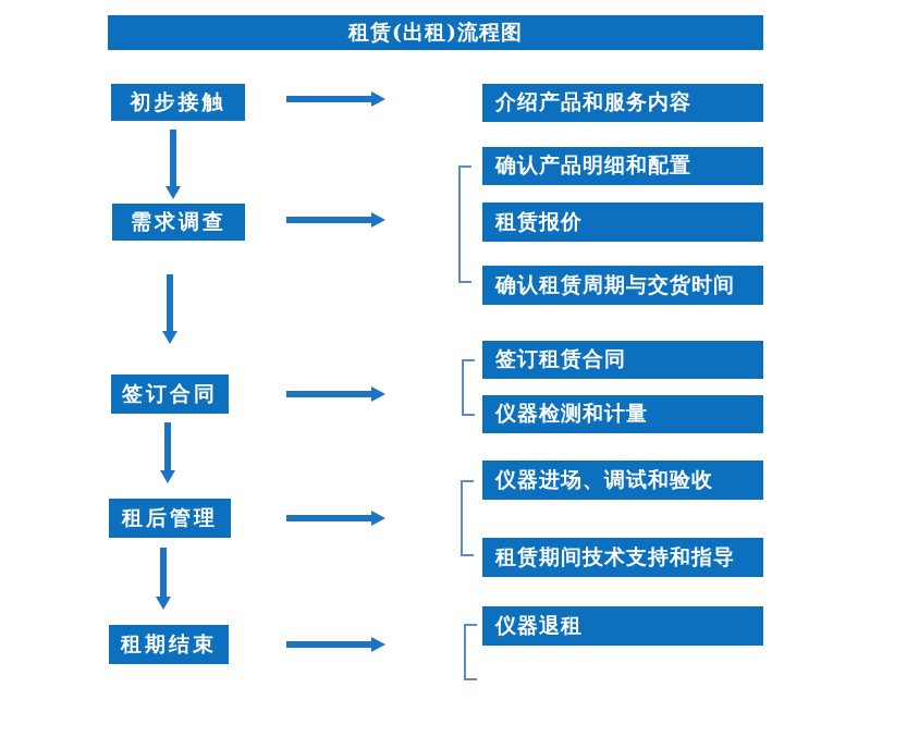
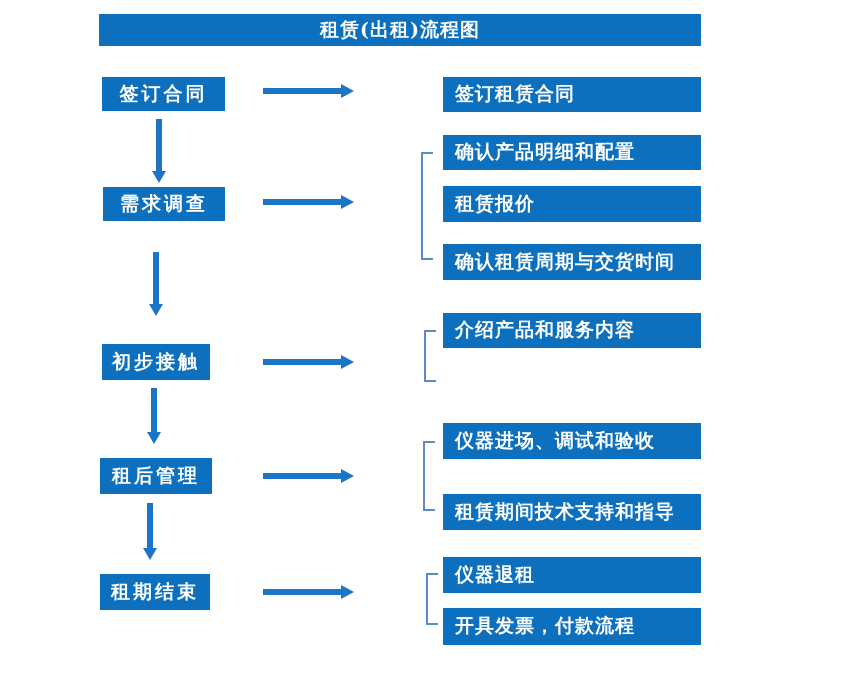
  租赁(出租)流程图
- 初步接触
+ 签订合同
  需求调查
- 签订合同
+ 初步接触
  租后管理
  租期结束
- 介绍产品和服务内容
+ 签订租赁合同
  确认产品明细和配置
  租赁报价
  确认租赁周期与交货时间
- 签订租赁合同
+ 介绍产品和服务内容
- 仪器检测和计量
  仪器进场、调试和验收
  租赁期间技术支持和指导
  仪器退租
+ 开具发票，付款流程
